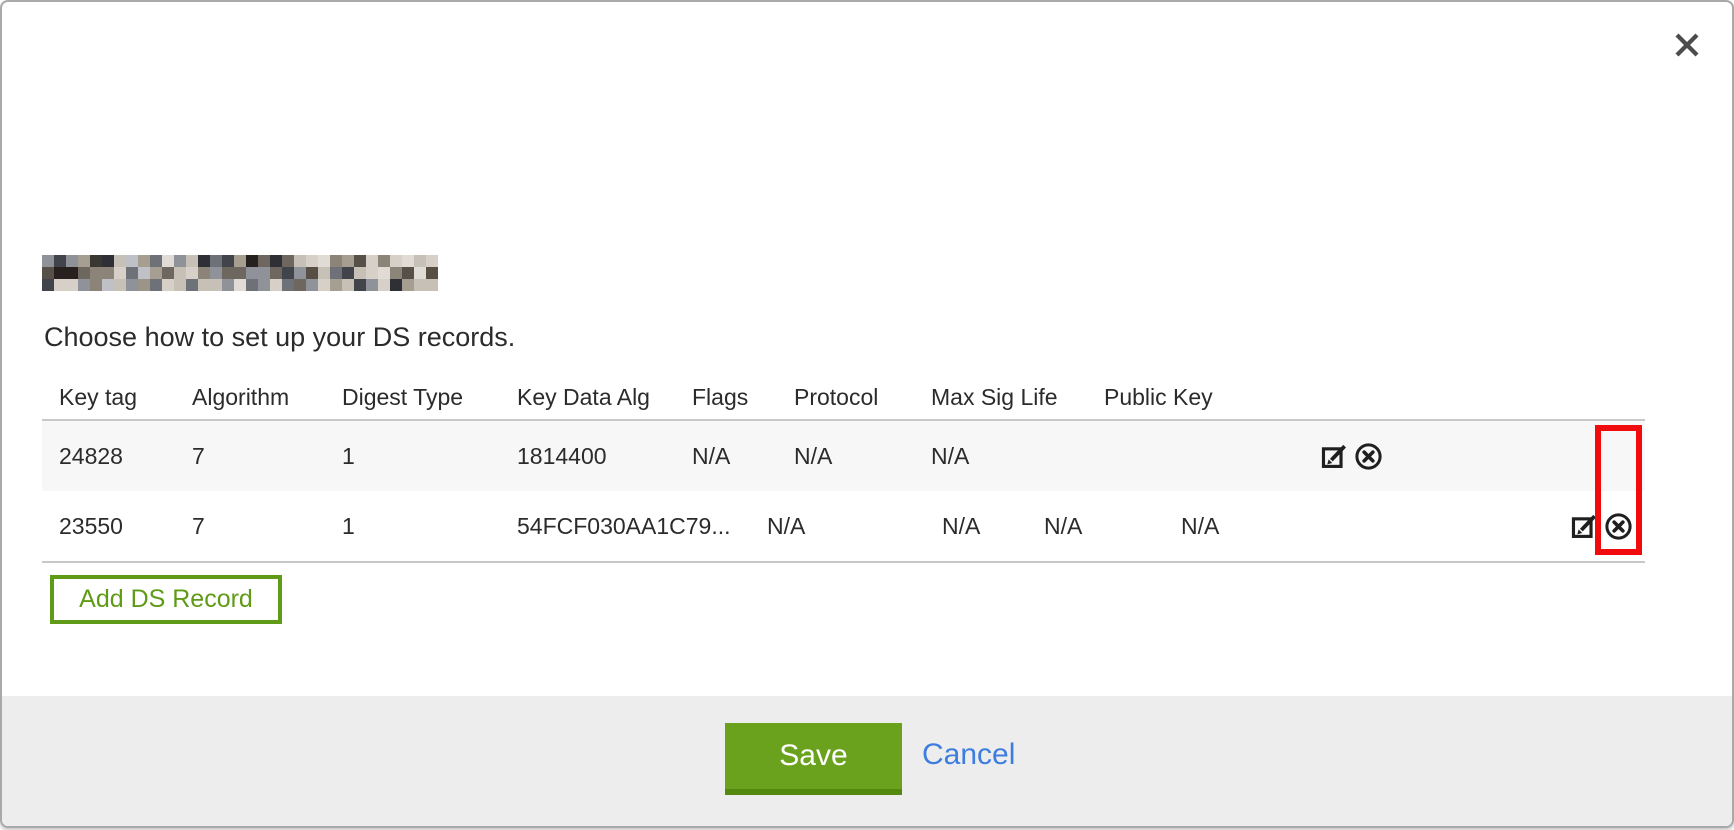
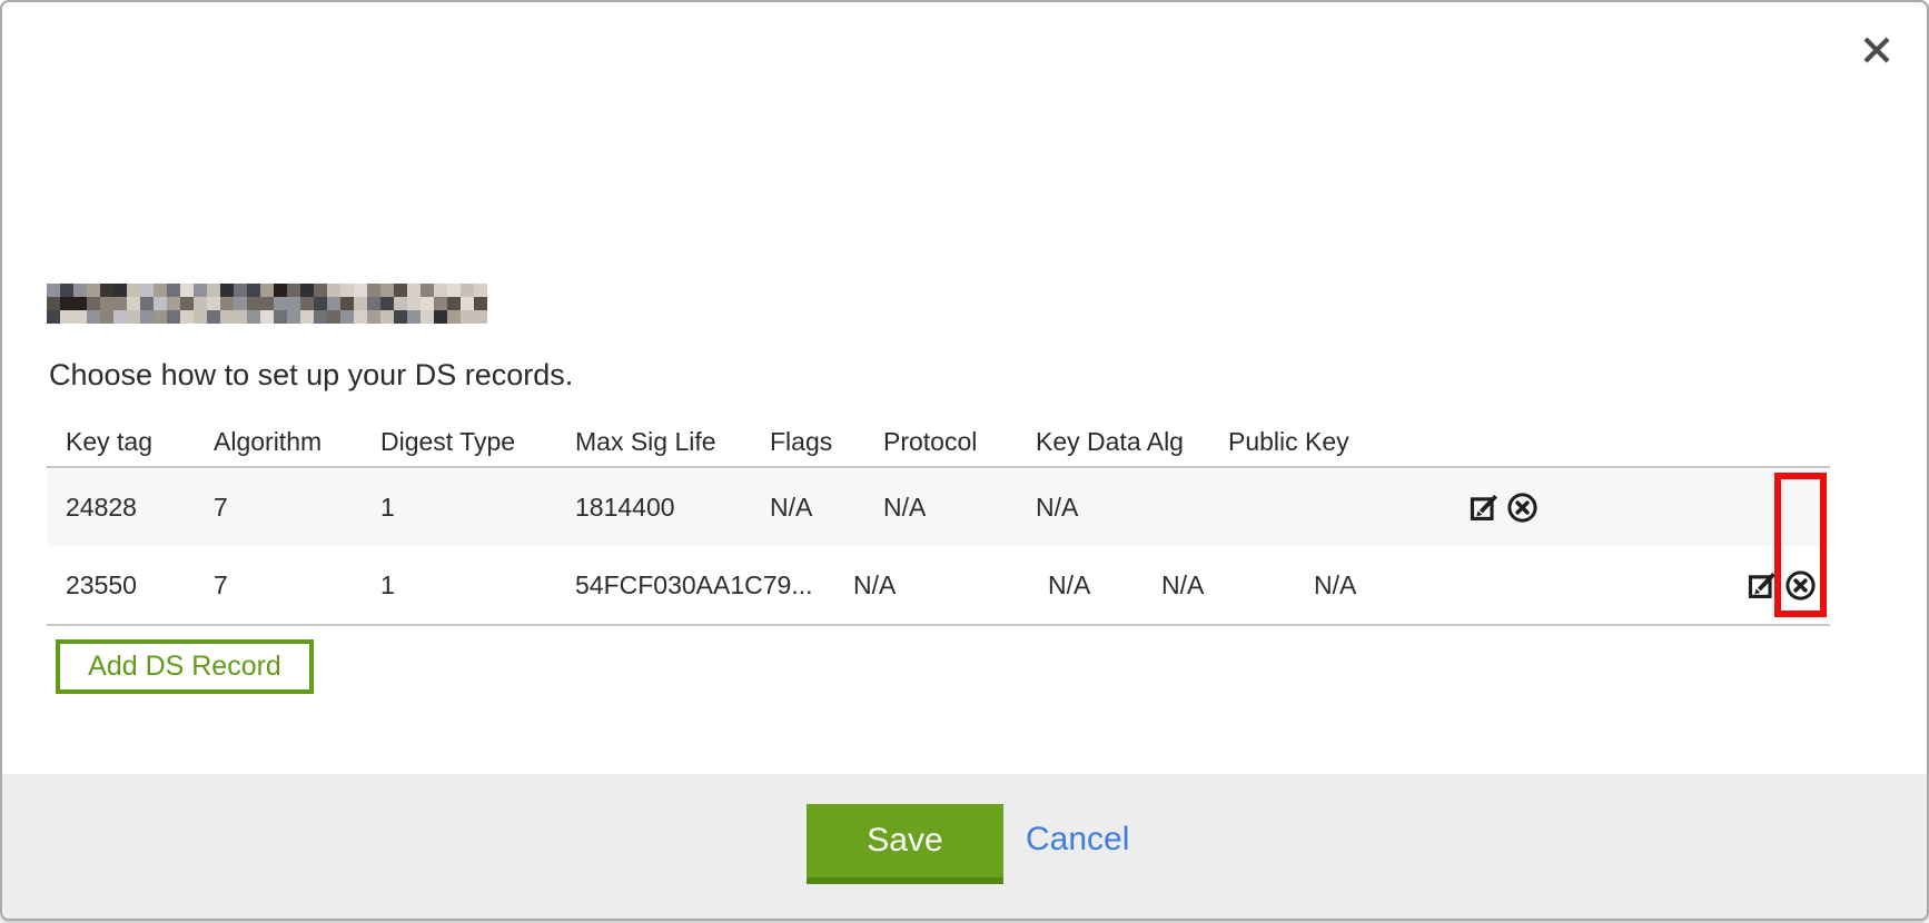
  Choose how to set up your DS records.
  Key tag
  Algorithm
  Digest Type
- Key Data Alg
+ Max Sig Life
  Flags
  Protocol
- Max Sig Life
+ Key Data Alg
  Public Key
  24828
  7
  1
  1814400
  N/A
  N/A
  N/A
  23550
  7
  1
  54FCF030AA1C79...
  N/A
  N/A
  N/A
  N/A
  Add DS Record
  Save
  Cancel
